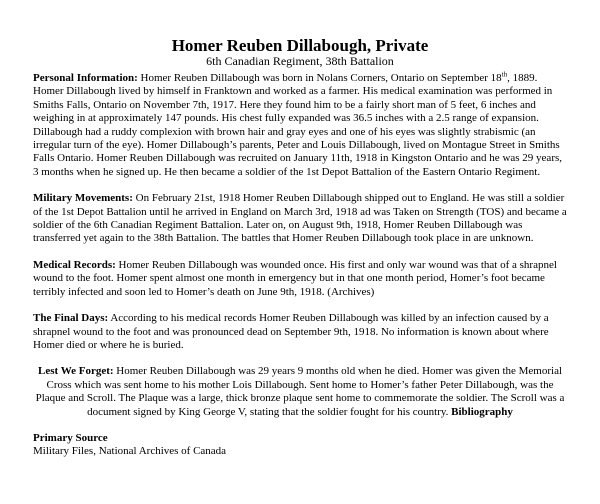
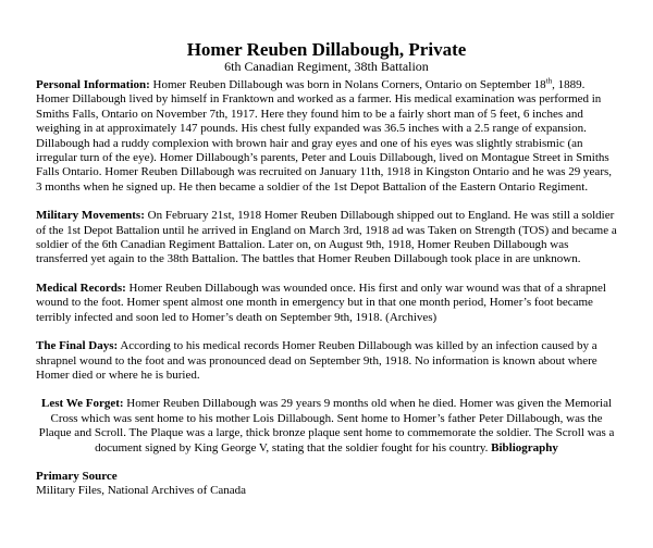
  Homer Reuben Dillabough, Private
  6th Canadian Regiment, 38th Battalion
  Personal Information: Homer Reuben Dillabough was born in Nolans Corners, Ontario on September 18th, 1889. Homer Dillabough lived by himself in Franktown and worked as a farmer. His medical examination was performed in Smiths Falls, Ontario on November 7th, 1917. Here they found him to be a fairly short man of 5 feet, 6 inches and weighing in at approximately 147 pounds. His chest fully expanded was 36.5 inches with a 2.5 range of expansion. Dillabough had a ruddy complexion with brown hair and gray eyes and one of his eyes was slightly strabismic (an irregular turn of the eye). Homer Dillabough’s parents, Peter and Louis Dillabough, lived on Montague Street in Smiths Falls Ontario. Homer Reuben Dillabough was recruited on January 11th, 1918 in Kingston Ontario and he was 29 years, 3 months when he signed up. He then became a soldier of the 1st Depot Battalion of the Eastern Ontario Regiment.
  Military Movements: On February 21st, 1918 Homer Reuben Dillabough shipped out to England. He was still a soldier of the 1st Depot Battalion until he arrived in England on March 3rd, 1918 ad was Taken on Strength (TOS) and became a soldier of the 6th Canadian Regiment Battalion. Later on, on August 9th, 1918, Homer Reuben Dillabough was transferred yet again to the 38th Battalion. The battles that Homer Reuben Dillabough took place in are unknown.
- Medical Records: Homer Reuben Dillabough was wounded once. His first and only war wound was that of a shrapnel wound to the foot. Homer spent almost one month in emergency but in that one month period, Homer’s foot became terribly infected and soon led to Homer’s death on June 9th, 1918. (Archives)
+ Medical Records: Homer Reuben Dillabough was wounded once. His first and only war wound was that of a shrapnel wound to the foot. Homer spent almost one month in emergency but in that one month period, Homer’s foot became terribly infected and soon led to Homer’s death on September 9th, 1918. (Archives)
  The Final Days: According to his medical records Homer Reuben Dillabough was killed by an infection caused by a shrapnel wound to the foot and was pronounced dead on September 9th, 1918. No information is known about where Homer died or where he is buried.
  Lest We Forget: Homer Reuben Dillabough was 29 years 9 months old when he died. Homer was given the Memorial Cross which was sent home to his mother Lois Dillabough. Sent home to Homer’s father Peter Dillabough, was the Plaque and Scroll. The Plaque was a large, thick bronze plaque sent home to commemorate the soldier. The Scroll was a document signed by King George V, stating that the soldier fought for his country. Bibliography
  Primary Source
  Military Files, National Archives of Canada
